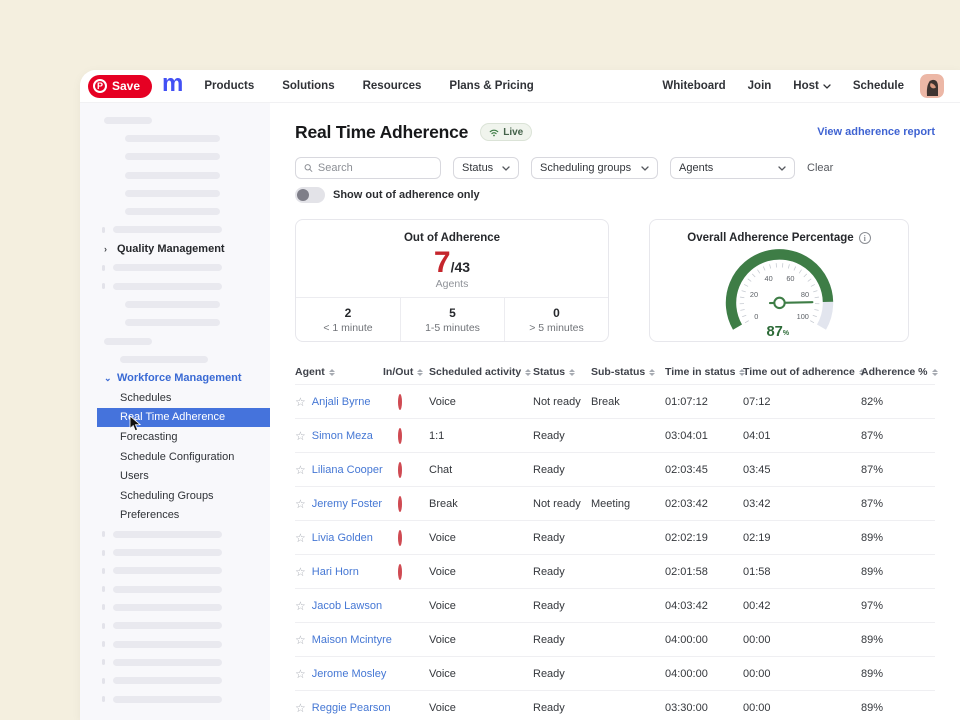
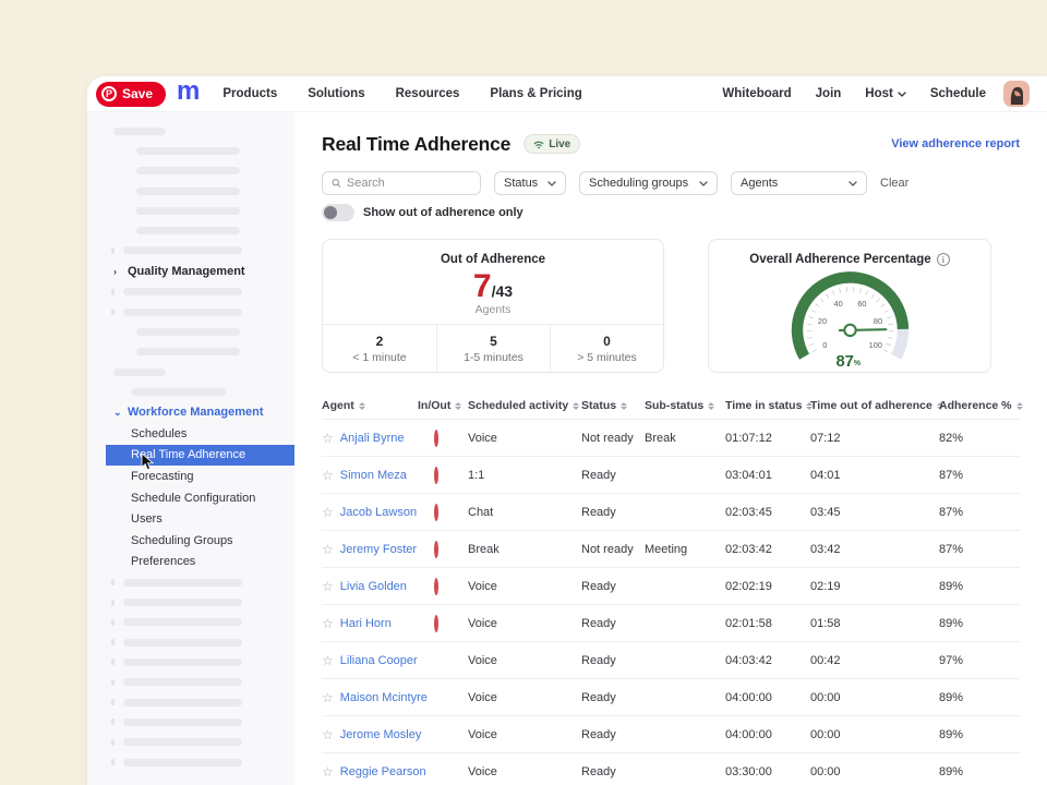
  P
  Save
  m
  Products
  Solutions
  Resources
  Plans & Pricing
  Whiteboard
  Join
  Host
  Schedule
  ›
  Quality Management
  ⌄
  Workforce Management
  Schedules
  Real Time Adherence
  Forecasting
  Schedule Configuration
  Users
  Scheduling Groups
  Preferences
  Real Time Adherence
  Live
  View adherence report
  Search
  Status
  Scheduling groups
  Agents
  Clear
  Show out of adherence only
  Out of Adherence
  7/43
  Agents
  2
  < 1 minute
  5
  1-5 minutes
  0
  > 5 minutes
  Overall Adherence Percentage
  i
  0
  20
  40
  60
  80
  100
  Agent
  In/Out
  Scheduled activity
  Status
  Sub-status
  Time in status
  Time out of adherence
  Adherence %
  ☆
  Anjali Byrne
  Voice
  Not ready
  Break
  01:07:12
  07:12
  82%
  ☆
  Simon Meza
  1:1
  Ready
  03:04:01
  04:01
  87%
  ☆
- Liliana Cooper
+ Jacob Lawson
  Chat
  Ready
  02:03:45
  03:45
  87%
  ☆
  Jeremy Foster
  Break
  Not ready
  Meeting
  02:03:42
  03:42
  87%
  ☆
  Livia Golden
  Voice
  Ready
  02:02:19
  02:19
  89%
  ☆
  Hari Horn
  Voice
  Ready
  02:01:58
  01:58
  89%
  ☆
- Jacob Lawson
+ Liliana Cooper
  Voice
  Ready
  04:03:42
  00:42
  97%
  ☆
  Maison Mcintyre
  Voice
  Ready
  04:00:00
  00:00
  89%
  ☆
  Jerome Mosley
  Voice
  Ready
  04:00:00
  00:00
  89%
  ☆
  Reggie Pearson
  Voice
  Ready
  03:30:00
  00:00
  89%
